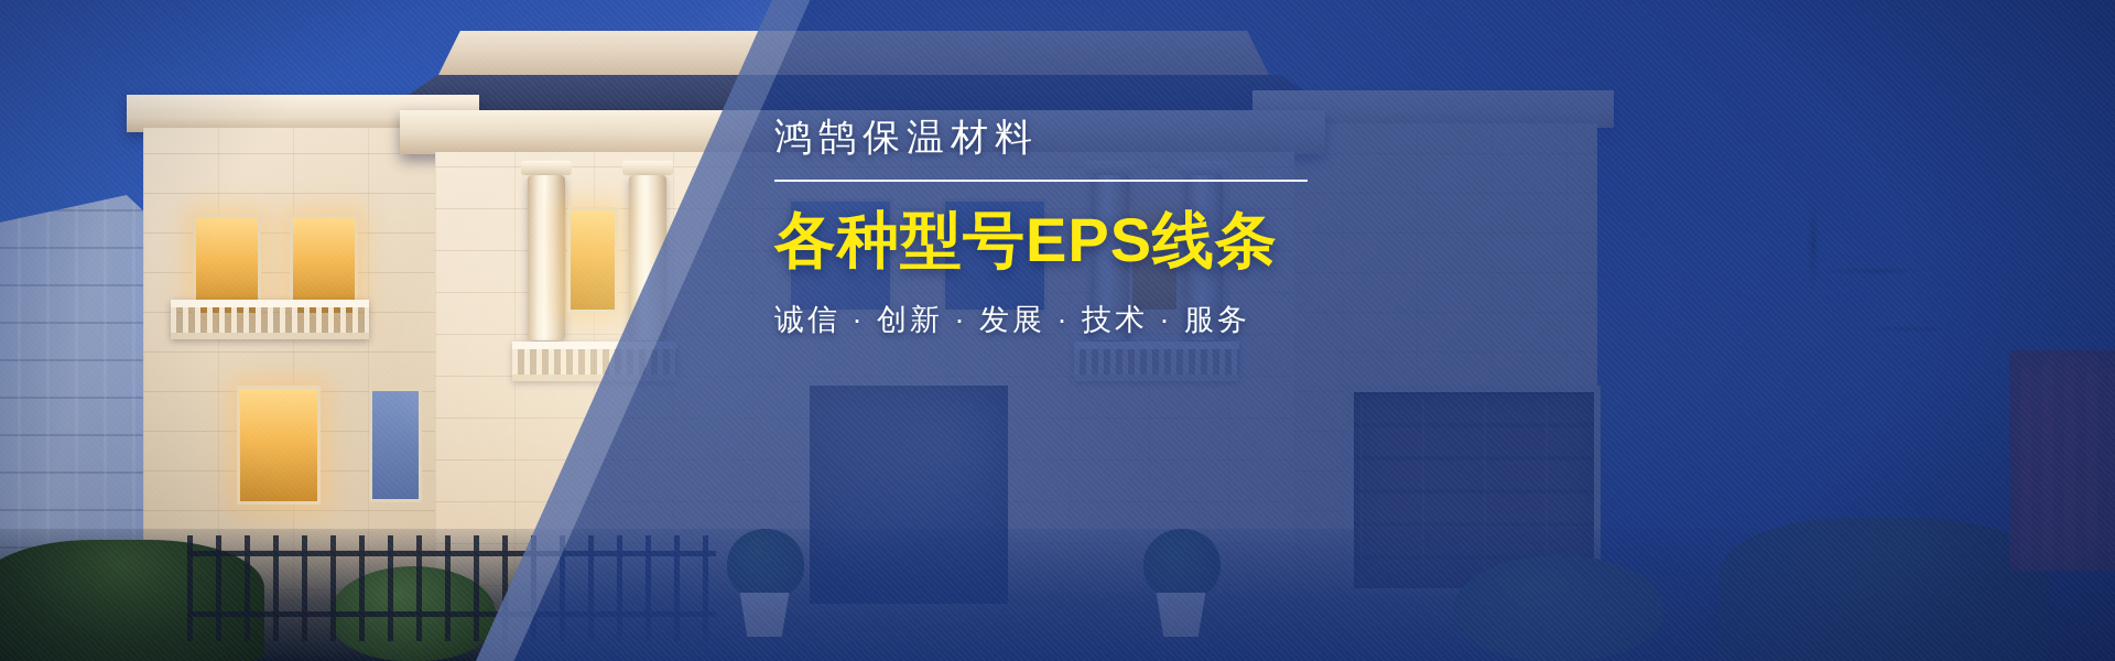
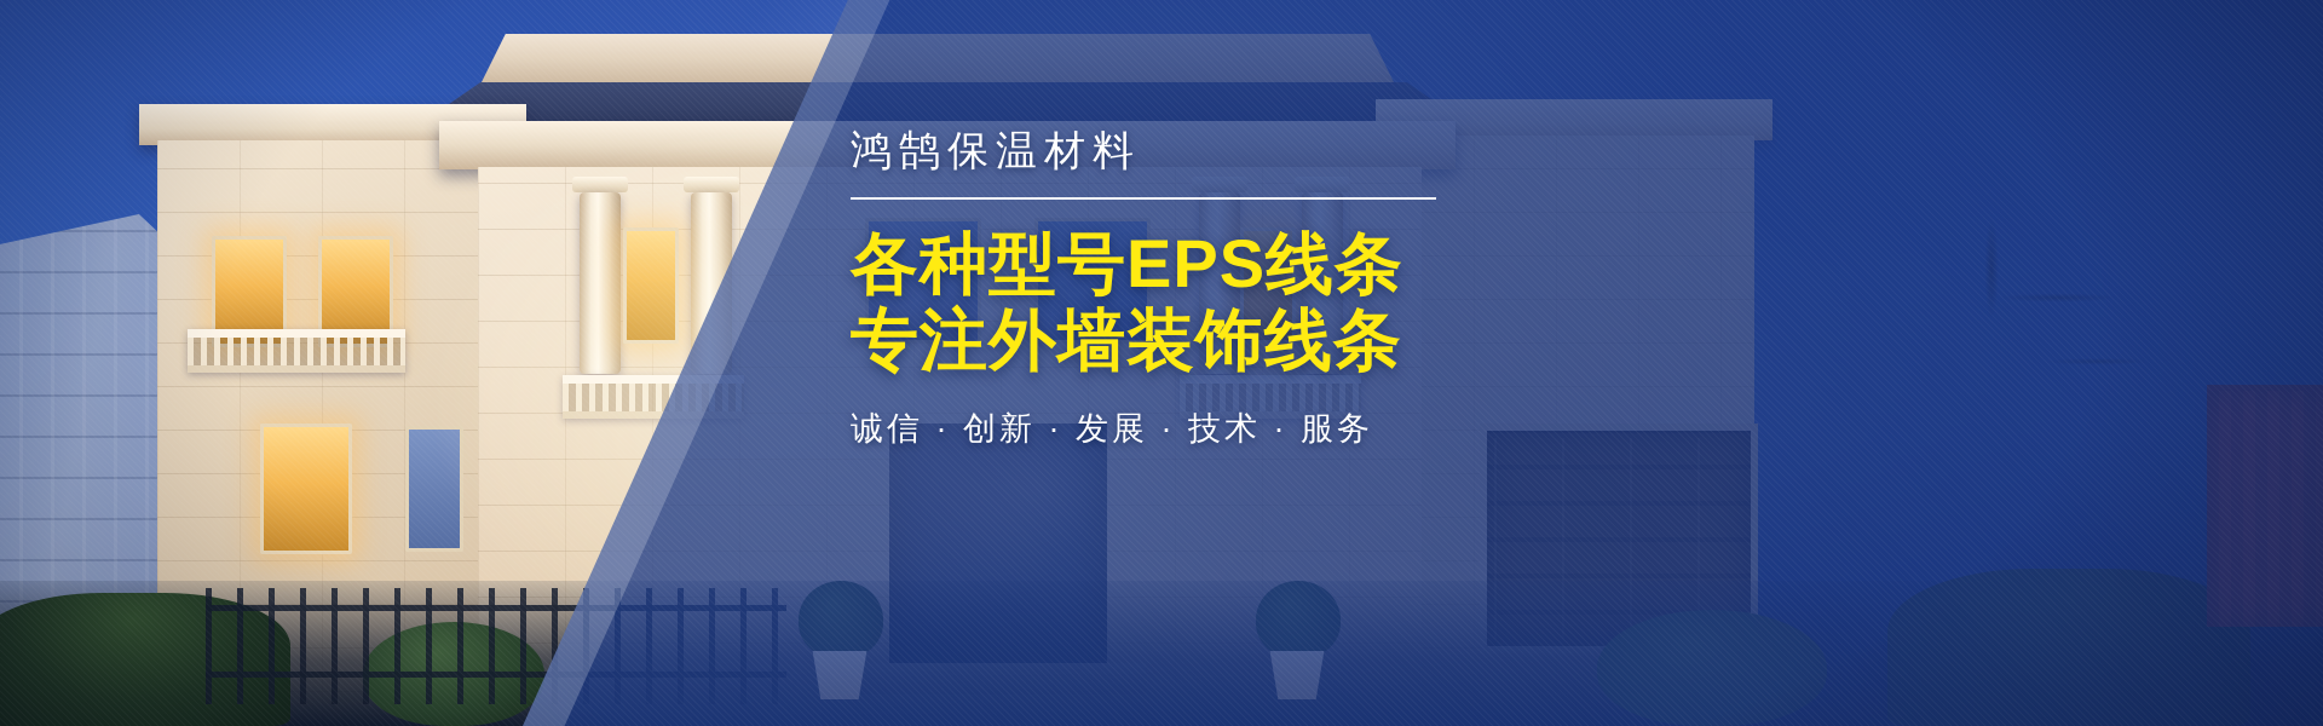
  鸿鹄保温材料
  各种型号EPS线条
+ 专注外墙装饰线条
  诚信 · 创新 · 发展 · 技术 · 服务
